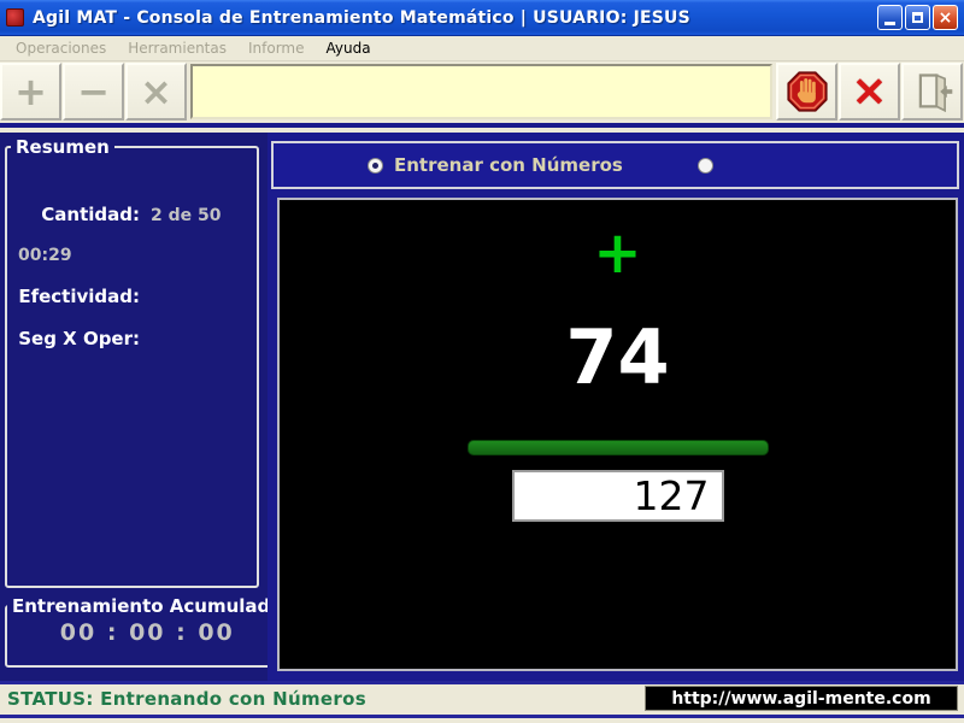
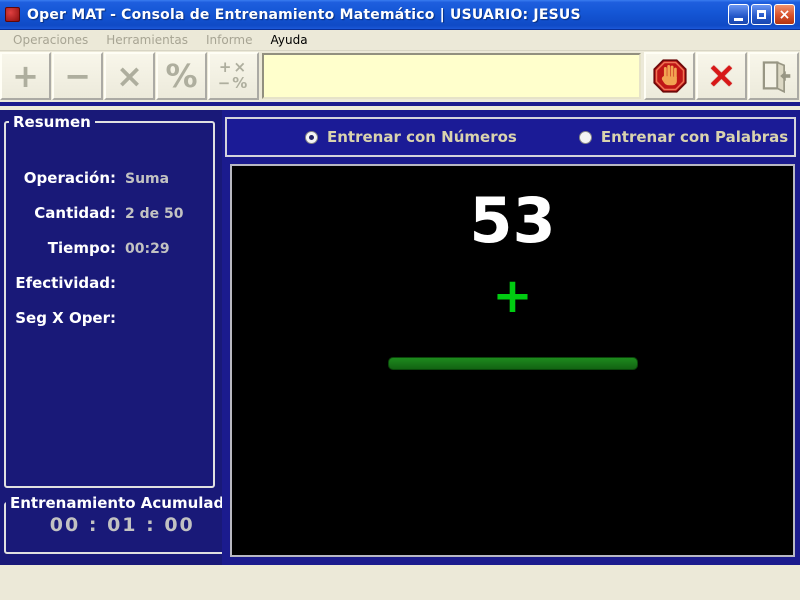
- Agil MAT - Consola de Entrenamiento Matemático | USUARIO: JESUS
+ Oper MAT - Consola de Entrenamiento Matemático | USUARIO: JESUS
  ×
  Operaciones
  Herramientas
  Informe
  Ayuda
  +
  −
  ×
+ %
+ +×
+ −%
  ×
  Resumen
+ Operación:
+ Suma
  Cantidad:
  2 de 50
+ Tiempo:
  00:29
  Efectividad:
  Seg X Oper:
  Entrenamiento Acumulad
- 00 : 00 : 00
+ 00 : 01 : 00
  Entrenar con Números
+ Entrenar con Palabras
+ 53
  +
- 74
- 127
- STATUS: Entrenando con Números
- http://www.agil-mente.com
